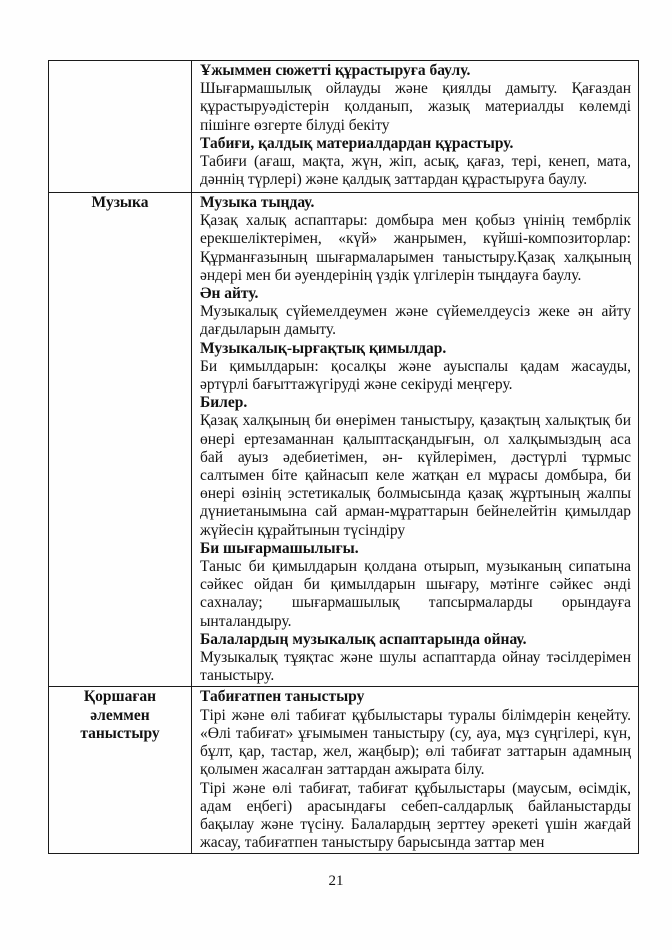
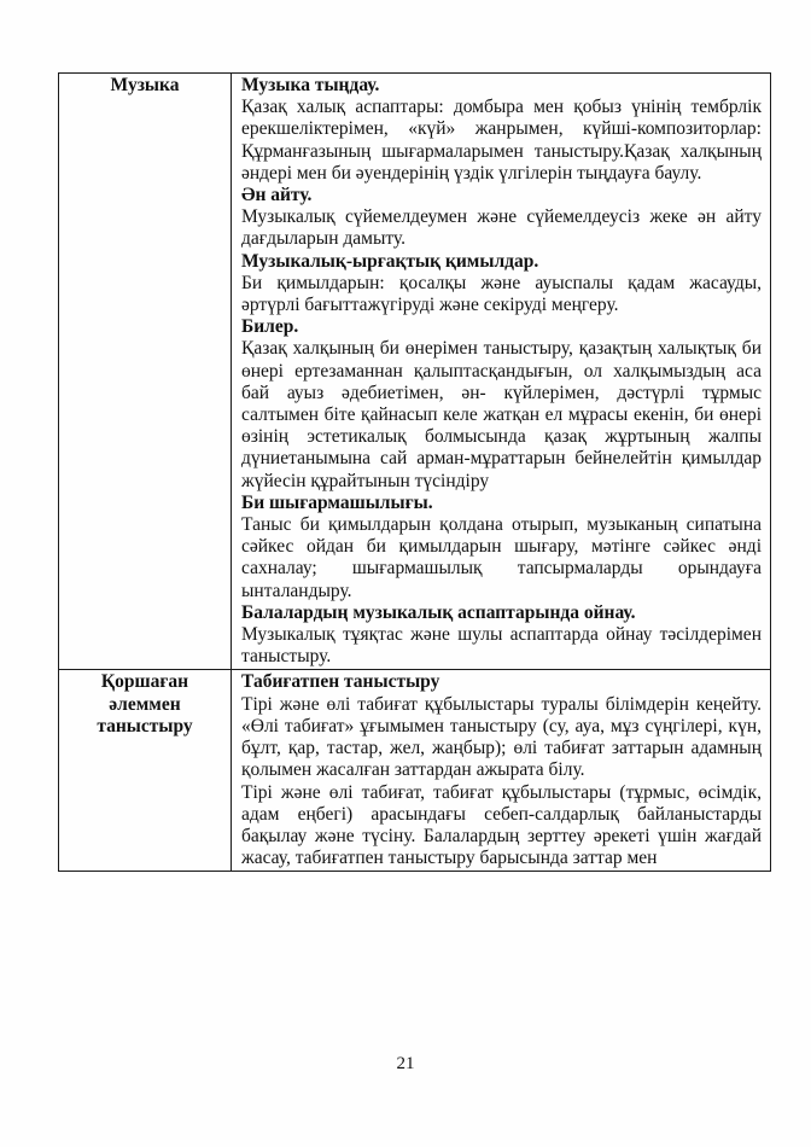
- 	Ұжыммен сюжетті құрастыруға баулу.Шығармашылық ойлауды және қиялды дамыту. Қағаздан құрастыруәдістерін қолданып, жазық материалды көлемді пішінге өзгерте білуді бекітуТабиғи, қалдық материалдардан құрастыру.Табиғи (ағаш, мақта, жүн, жіп, асық, қағаз, тері, кенеп, мата, дәннің түрлері) және қалдық заттардан құрастыруға баулу.
- Музыка	Музыка тыңдау.Қазақ халық аспаптары: домбыра мен қобыз үнінің тембрлік ерекшеліктерімен, «күй» жанрымен, күйші-композиторлар: Құрманғазының шығармаларымен таныстыру.Қазақ халқының әндері мен би әуендерінің үздік үлгілерін тыңдауға баулу.Ән айту.Музыкалық сүйемелдеумен және сүйемелдеусіз жеке ән айту дағдыларын дамыту.Музыкалық-ырғақтық қимылдар.Би қимылдарын: қосалқы және ауыспалы қадам жасауды, әртүрлі бағыттажүгіруді және секіруді меңгеру.Билер.Қазақ халқының би өнерімен таныстыру, қазақтың халықтық би өнері ертезаманнан қалыптасқандығын, ол халқымыздың аса бай ауыз әдебиетімен, ән- күйлерімен, дәстүрлі тұрмыс салтымен біте қайнасып келе жатқан ел мұрасы домбыра, би өнері өзінің эстетикалық болмысында қазақ жұртының жалпы дүниетанымына сай арман-мұраттарын бейнелейтін қимылдар жүйесін құрайтынын түсіндіруБи шығармашылығы.Таныс би қимылдарын қолдана отырып, музыканың сипатына сәйкес ойдан би қимылдарын шығару, мәтінге сәйкес әнді сахналау; шығармашылық тапсырмаларды орындауға ынталандыру.Балалардың музыкалық аспаптарында ойнау.Музыкалық тұяқтас және шулы аспаптарда ойнау тәсілдерімен таныстыру.
+ Музыка	Музыка тыңдау.Қазақ халық аспаптары: домбыра мен қобыз үнінің тембрлік ерекшеліктерімен, «күй» жанрымен, күйші-композиторлар: Құрманғазының шығармаларымен таныстыру.Қазақ халқының әндері мен би әуендерінің үздік үлгілерін тыңдауға баулу.Ән айту.Музыкалық сүйемелдеумен және сүйемелдеусіз жеке ән айту дағдыларын дамыту.Музыкалық-ырғақтық қимылдар.Би қимылдарын: қосалқы және ауыспалы қадам жасауды, әртүрлі бағыттажүгіруді және секіруді меңгеру.Билер.Қазақ халқының би өнерімен таныстыру, қазақтың халықтық би өнері ертезаманнан қалыптасқандығын, ол халқымыздың аса бай ауыз әдебиетімен, ән- күйлерімен, дәстүрлі тұрмыс салтымен біте қайнасып келе жатқан ел мұрасы екенін, би өнері өзінің эстетикалық болмысында қазақ жұртының жалпы дүниетанымына сай арман-мұраттарын бейнелейтін қимылдар жүйесін құрайтынын түсіндіруБи шығармашылығы.Таныс би қимылдарын қолдана отырып, музыканың сипатына сәйкес ойдан би қимылдарын шығару, мәтінге сәйкес әнді сахналау; шығармашылық тапсырмаларды орындауға ынталандыру.Балалардың музыкалық аспаптарында ойнау.Музыкалық тұяқтас және шулы аспаптарда ойнау тәсілдерімен таныстыру.
- Қоршаған әлеммен таныстыру	Табиғатпен таныстыруТірі және өлі табиғат құбылыстары туралы білімдерін кеңейту. «Өлі табиғат» ұғымымен таныстыру (су, ауа, мұз сүңгілері, күн, бұлт, қар, тастар, жел, жаңбыр); өлі табиғат заттарын адамның қолымен жасалған заттардан ажырата білу.Тірі және өлі табиғат, табиғат құбылыстары (маусым, өсімдік, адам еңбегі) арасындағы себеп-салдарлық байланыстарды бақылау және түсіну. Балалардың зерттеу әрекеті үшін жағдай жасау, табиғатпен таныстыру барысында заттар мен
+ Қоршаған әлеммен таныстыру	Табиғатпен таныстыруТірі және өлі табиғат құбылыстары туралы білімдерін кеңейту. «Өлі табиғат» ұғымымен таныстыру (су, ауа, мұз сүңгілері, күн, бұлт, қар, тастар, жел, жаңбыр); өлі табиғат заттарын адамның қолымен жасалған заттардан ажырата білу.Тірі және өлі табиғат, табиғат құбылыстары (тұрмыс, өсімдік, адам еңбегі) арасындағы себеп-салдарлық байланыстарды бақылау және түсіну. Балалардың зерттеу әрекеті үшін жағдай жасау, табиғатпен таныстыру барысында заттар мен
  21
